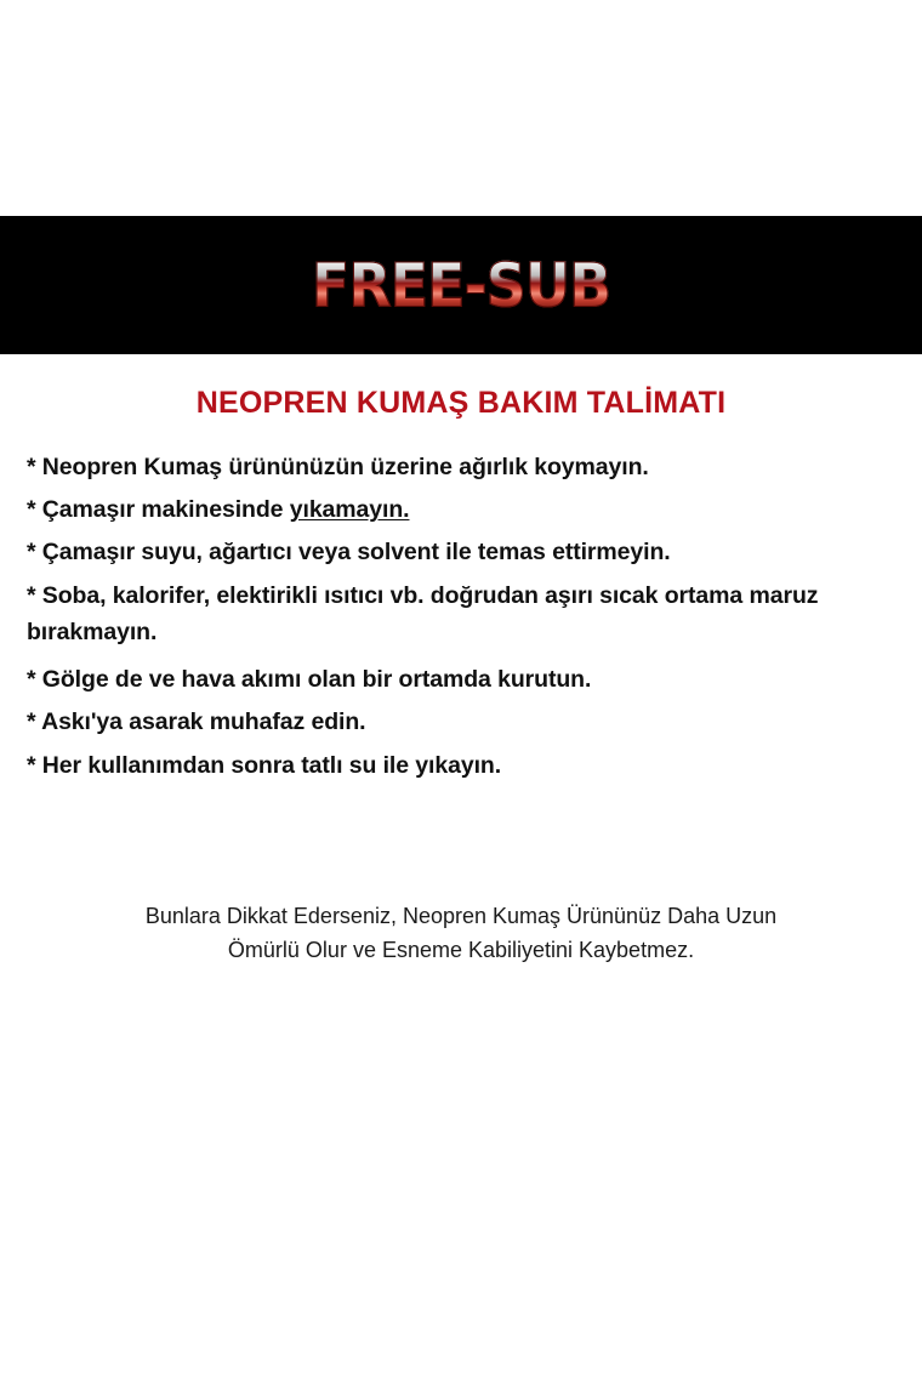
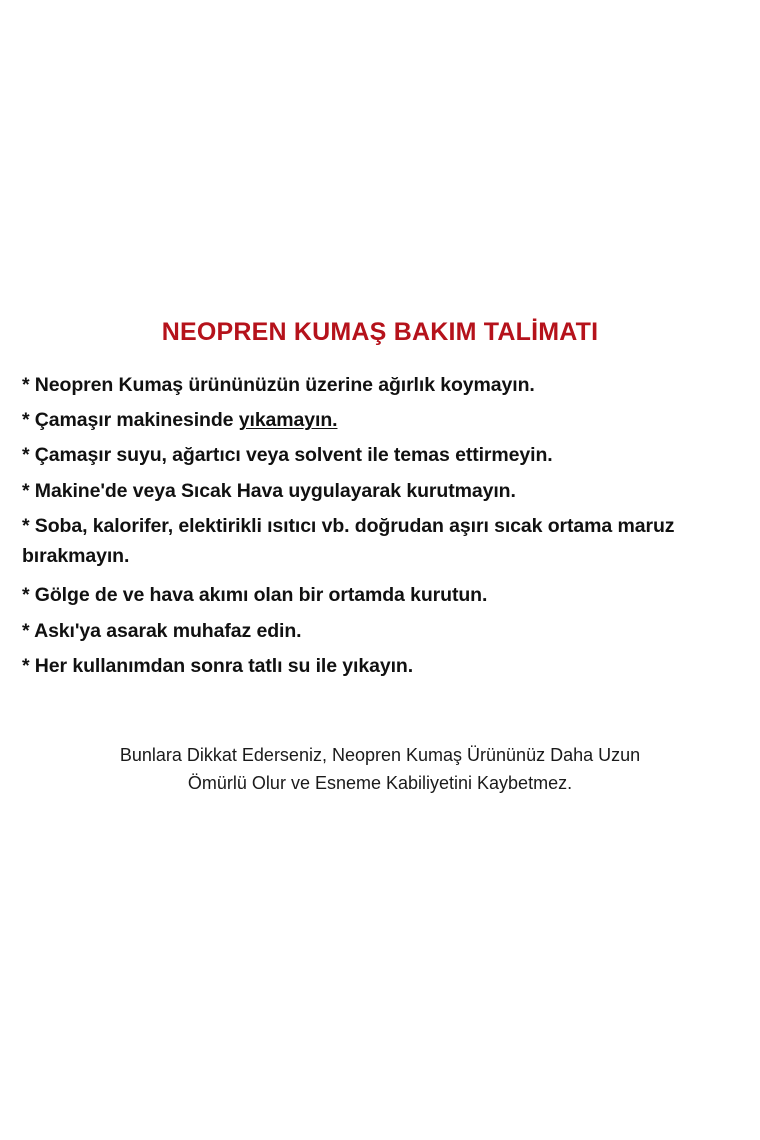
- FREE-SUB
  NEOPREN KUMAŞ BAKIM TALİMATI
  * Neopren Kumaş ürününüzün üzerine ağırlık koymayın.
  * Çamaşır makinesinde yıkamayın.
  * Çamaşır suyu, ağartıcı veya solvent ile temas ettirmeyin.
+ * Makine'de veya Sıcak Hava uygulayarak kurutmayın.
  * Soba, kalorifer, elektirikli ısıtıcı vb. doğrudan aşırı sıcak ortama maruz bırakmayın.
  * Gölge de ve hava akımı olan bir ortamda kurutun.
  * Askı'ya asarak muhafaz edin.
  * Her kullanımdan sonra tatlı su ile yıkayın.
  Bunlara Dikkat Ederseniz, Neopren Kumaş Ürününüz Daha Uzun
  Ömürlü Olur ve Esneme Kabiliyetini Kaybetmez.
